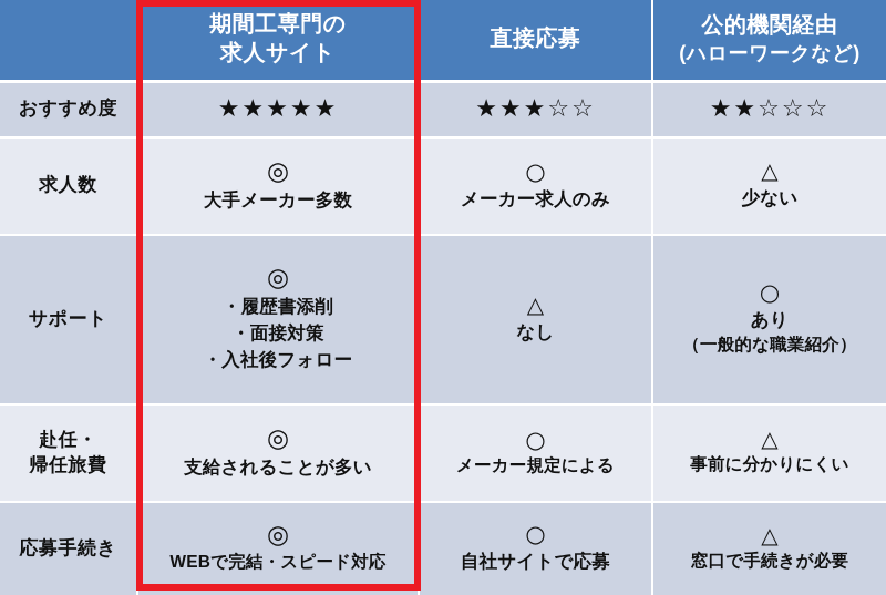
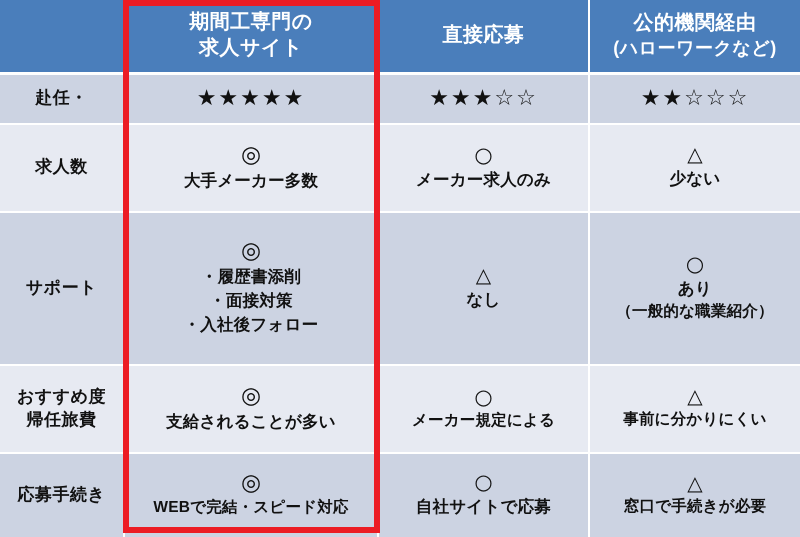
  	期間工専門の 求人サイト	直接応募	公的機関経由 (ハローワークなど)
- おすすめ度	★★★★★	★★★☆☆	★★☆☆☆
+ 赴任・	★★★★★	★★★☆☆	★★☆☆☆
  求人数	◎ 大手メーカー多数	○ メーカー求人のみ	△ 少ない
  サポート	◎ ・履歴書添削 ・面接対策 ・入社後フォロー	△ なし	○ あり （一般的な職業紹介）
- 赴任・ 帰任旅費	◎ 支給されることが多い	○ メーカー規定による	△ 事前に分かりにくい
+ おすすめ度 帰任旅費	◎ 支給されることが多い	○ メーカー規定による	△ 事前に分かりにくい
  応募手続き	◎ WEBで完結・スピード対応	○ 自社サイトで応募	△ 窓口で手続きが必要
